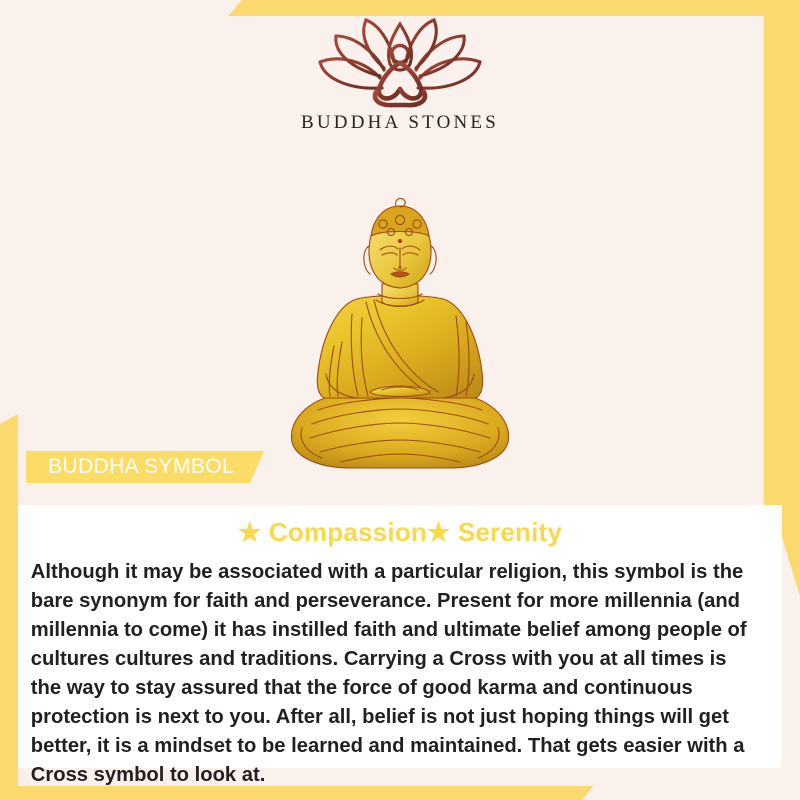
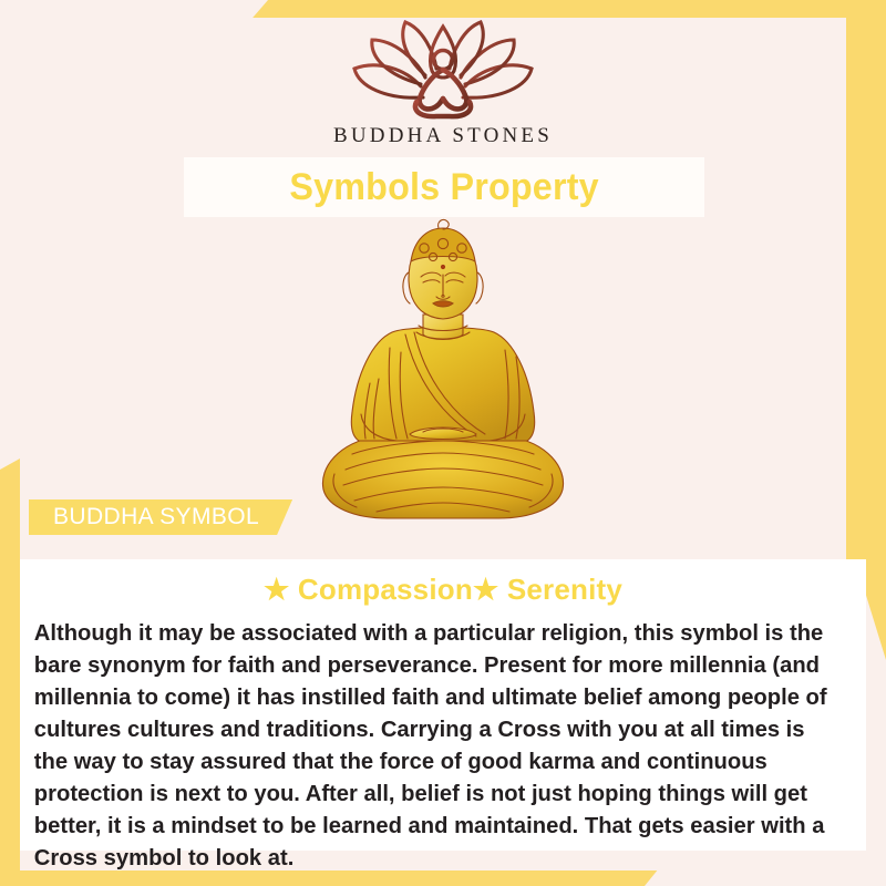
  BUDDHA STONES
+ Symbols Property
  BUDDHA SYMBOL
  ★ Compassion★ Serenity
  Although it may be associated with a particular religion, this symbol is the bare synonym for faith and perseverance. Present for more millennia (and millennia to come) it has instilled faith and ultimate belief among people of cultures cultures and traditions. Carrying a Cross with you at all times is the way to stay assured that the force of good karma and continuous protection is next to you. After all, belief is not just hoping things will get better, it is a mindset to be learned and maintained. That gets easier with a Cross symbol to look at.
